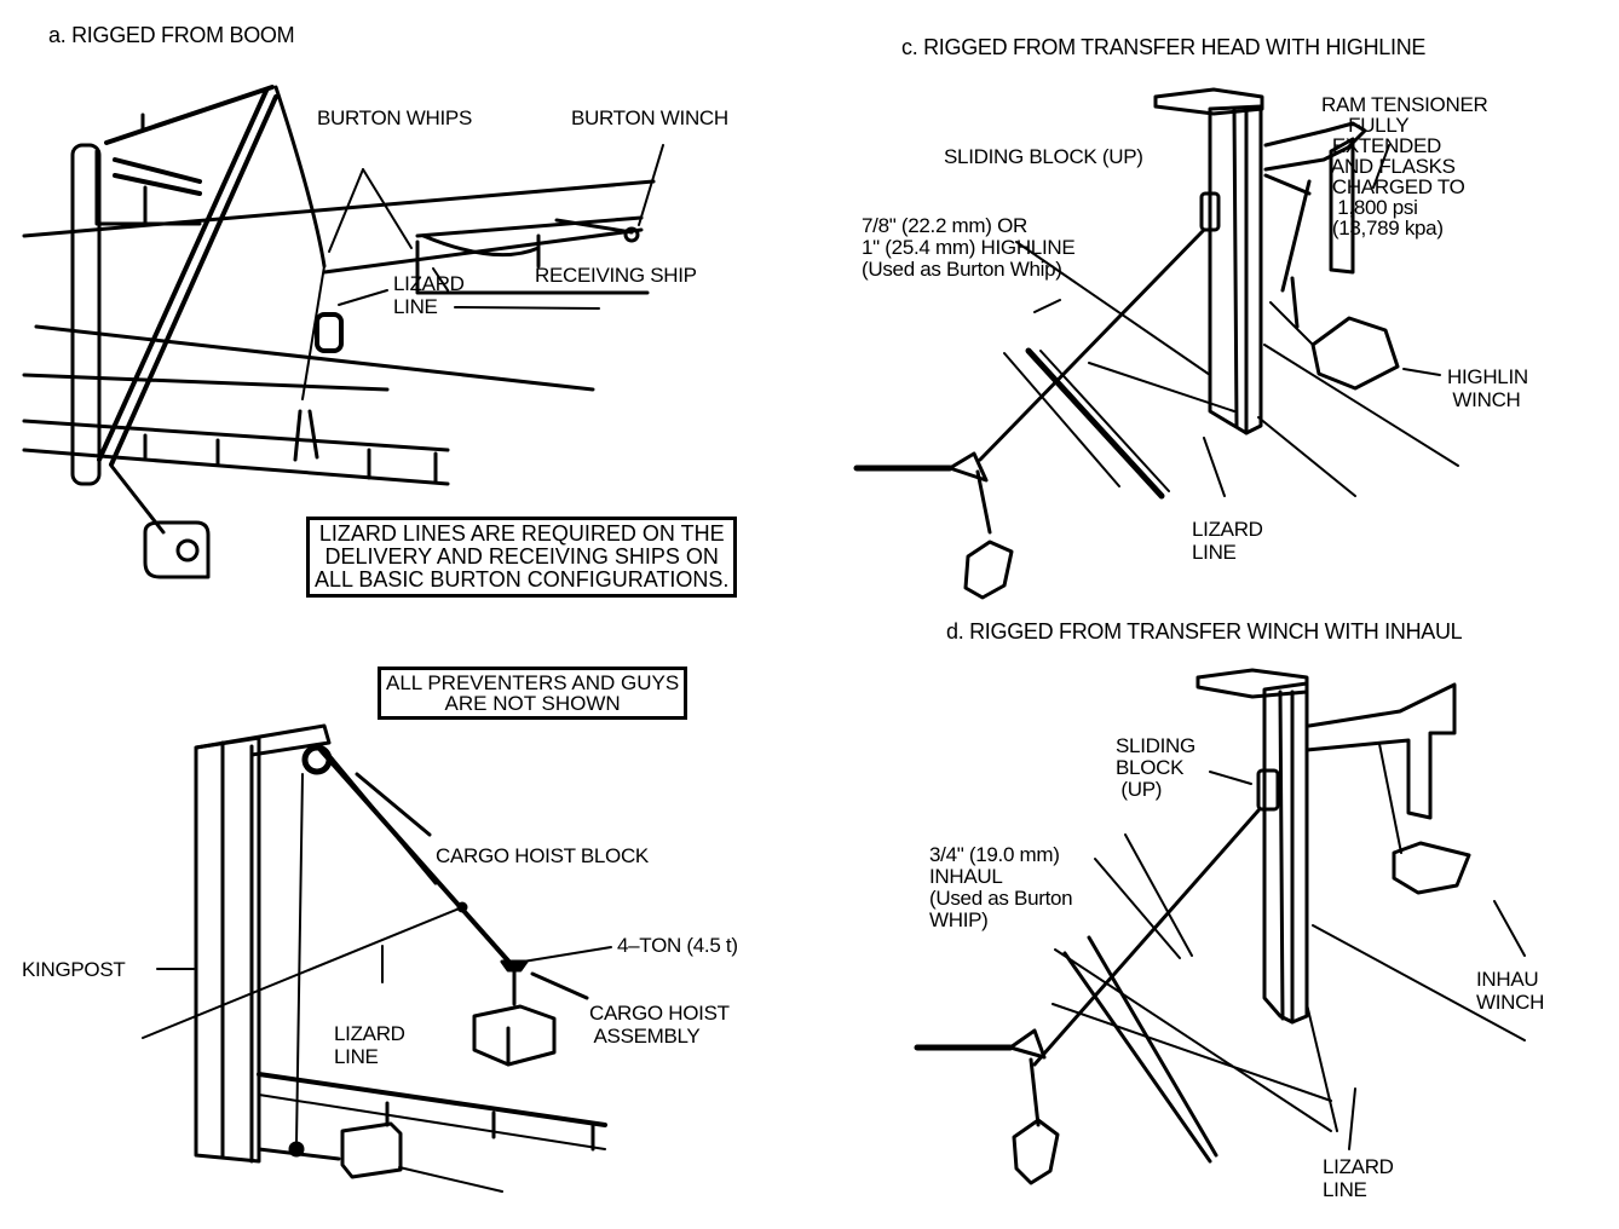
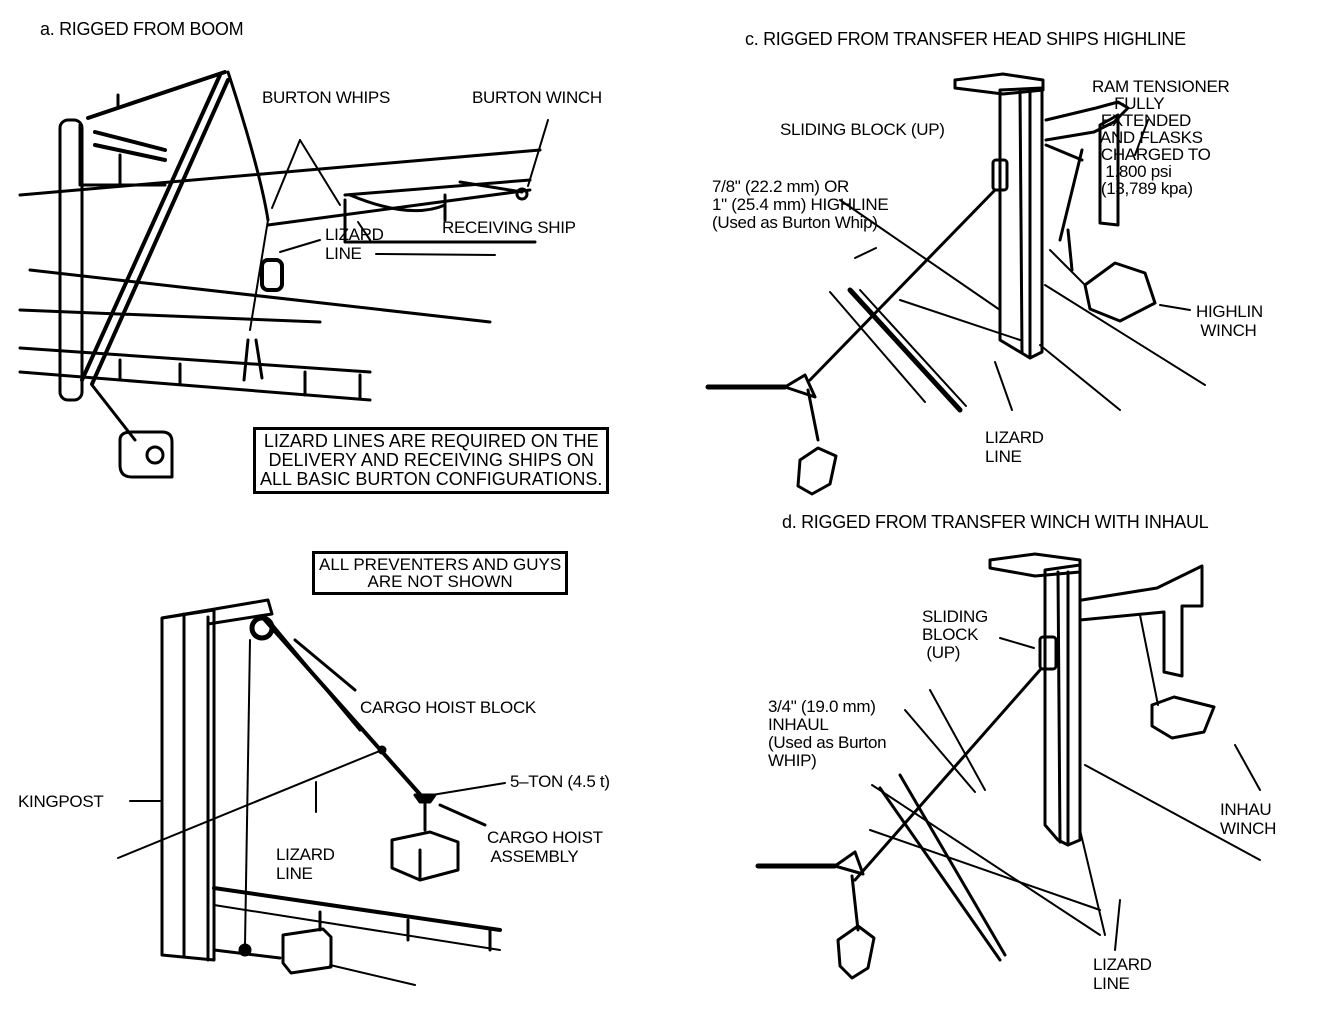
  a. RIGGED FROM BOOM
  BURTON WHIPS
  BURTON WINCH
  LIZARD
  LINE
  RECEIVING SHIP
  LIZARD LINES ARE REQUIRED ON THE
  DELIVERY AND RECEIVING SHIPS ON
  ALL BASIC BURTON CONFIGURATIONS.
  ALL PREVENTERS AND GUYS
  ARE NOT SHOWN
  CARGO HOIST BLOCK
- 4–TON (4.5 t)
+ 5–TON (4.5 t)
  CARGO HOIST
  ASSEMBLY
  KINGPOST
  LIZARD
  LINE
- c. RIGGED FROM TRANSFER HEAD WITH HIGHLINE
+ c. RIGGED FROM TRANSFER HEAD SHIPS HIGHLINE
  RAM TENSIONER
  FULLY
  EXTENDED
  AND FLASKS
  CHARGED TO
  1,800 psi
  (13,789 kpa)
  SLIDING BLOCK (UP)
  7/8" (22.2 mm) OR
  1" (25.4 mm) HIGHLINE
  (Used as Burton Whip)
  HIGHLIN
  WINCH
  LIZARD
  LINE
  d. RIGGED FROM TRANSFER WINCH WITH INHAUL
  SLIDING
  BLOCK
  (UP)
  3/4" (19.0 mm)
  INHAUL
  (Used as Burton
  WHIP)
  INHAU
  WINCH
  LIZARD
  LINE
